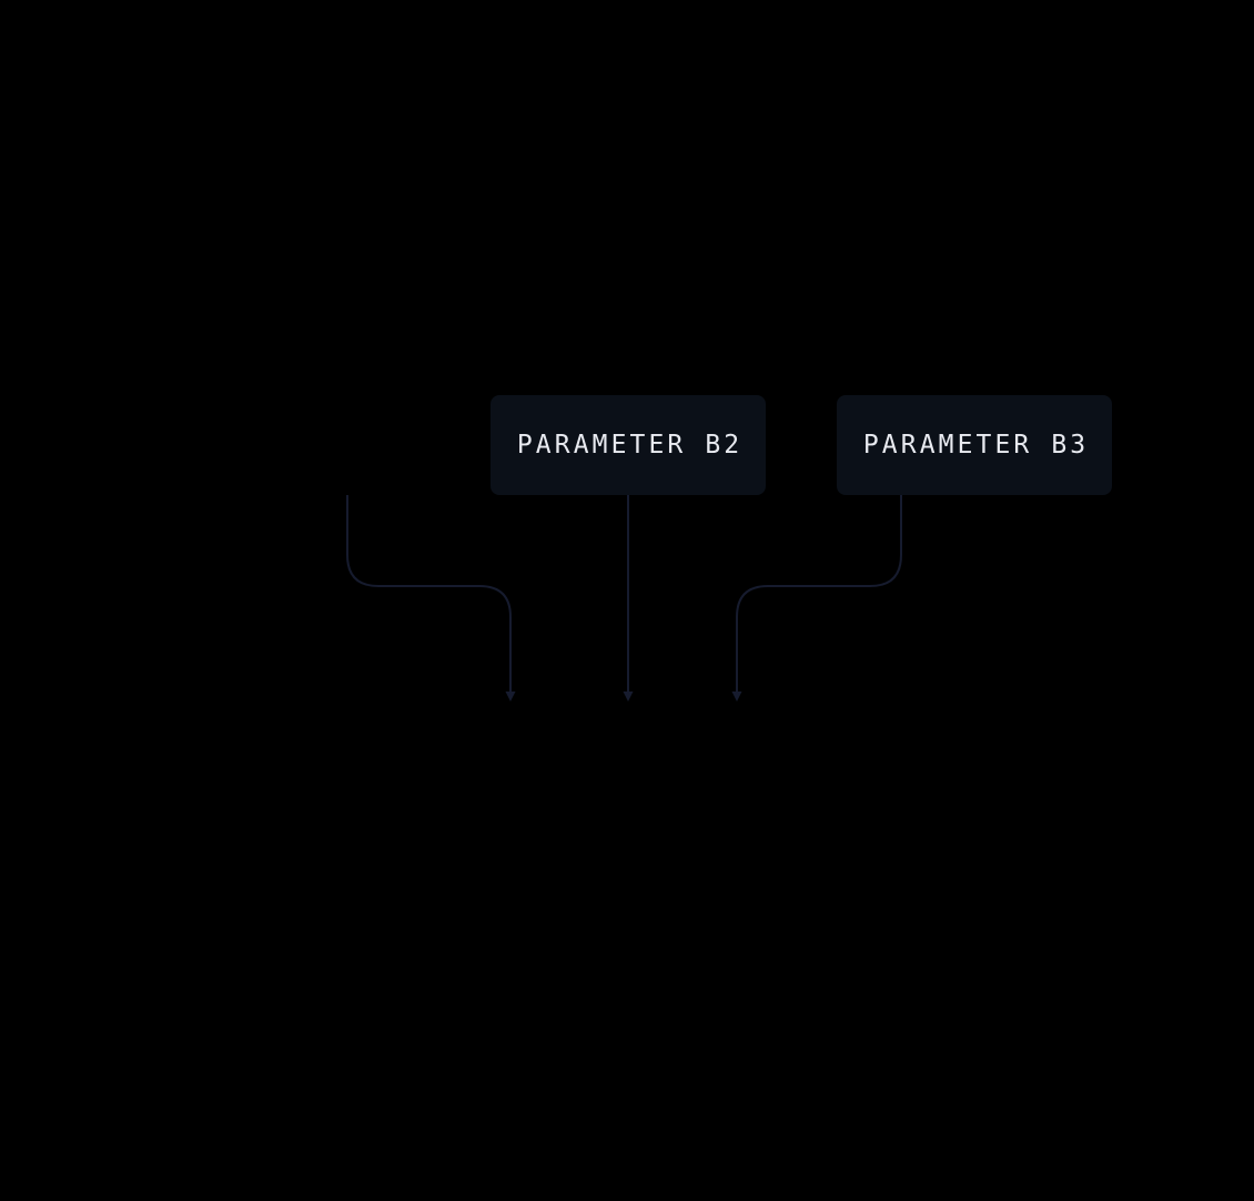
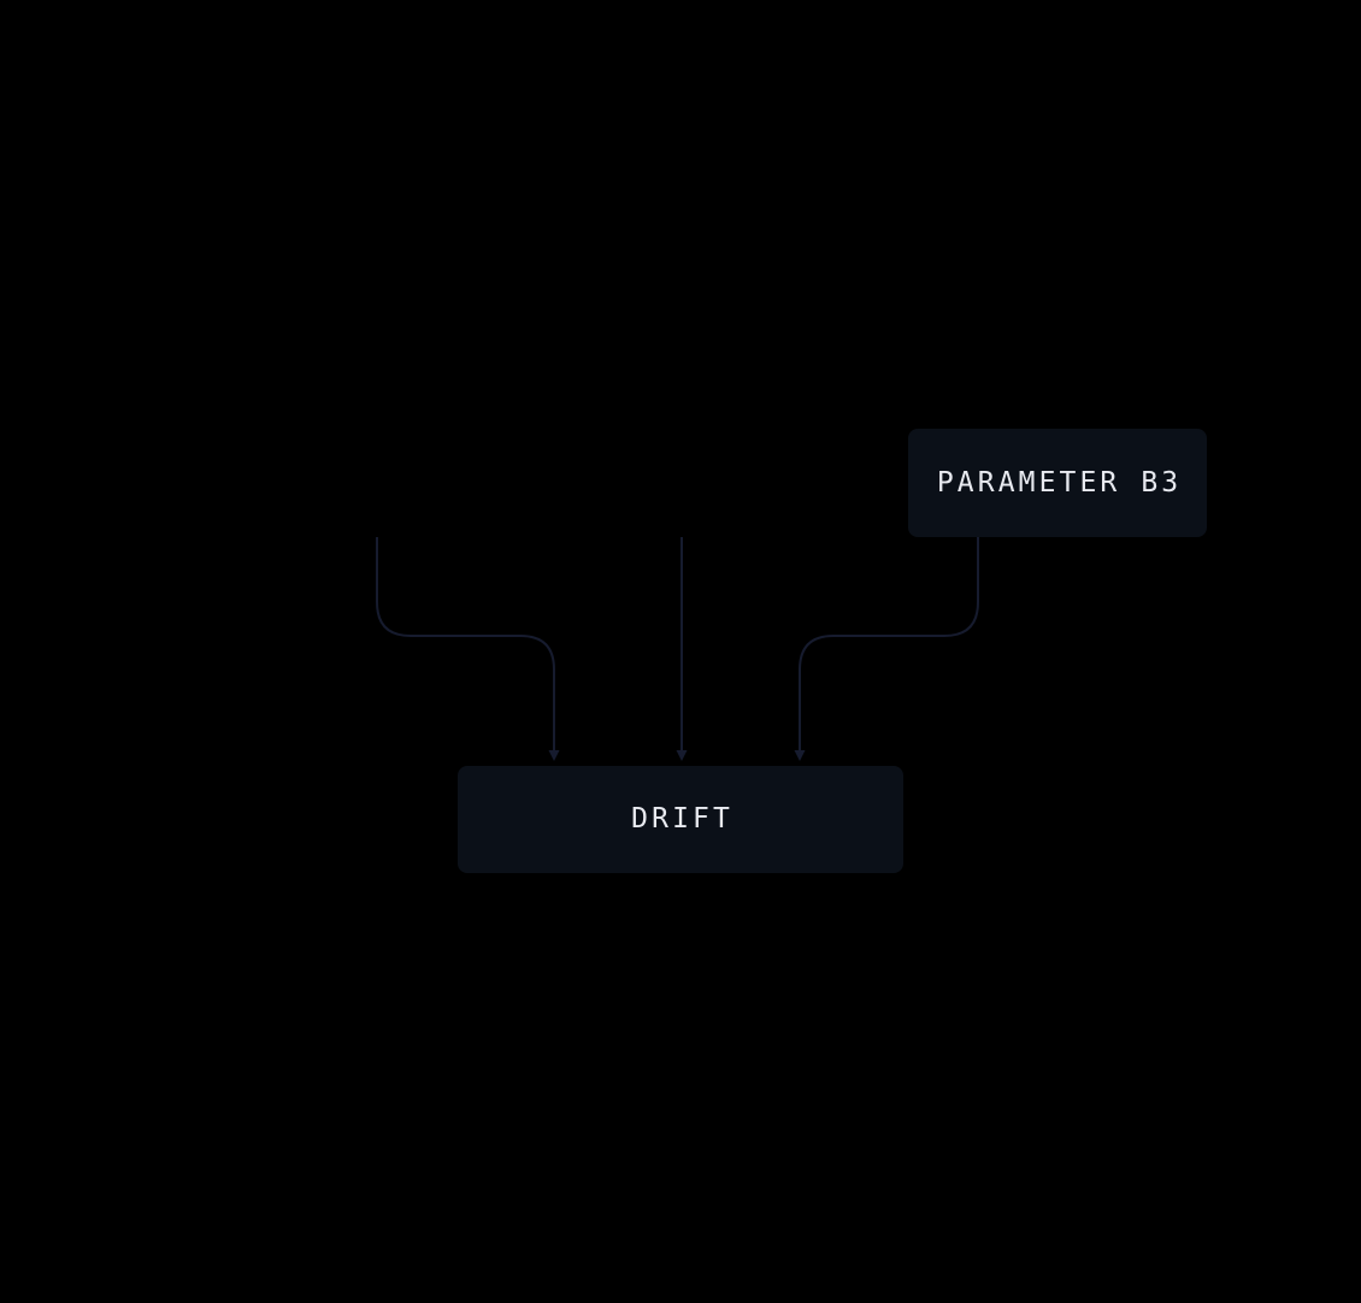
- PARAMETER B2
  PARAMETER B3
+ DRIFT
